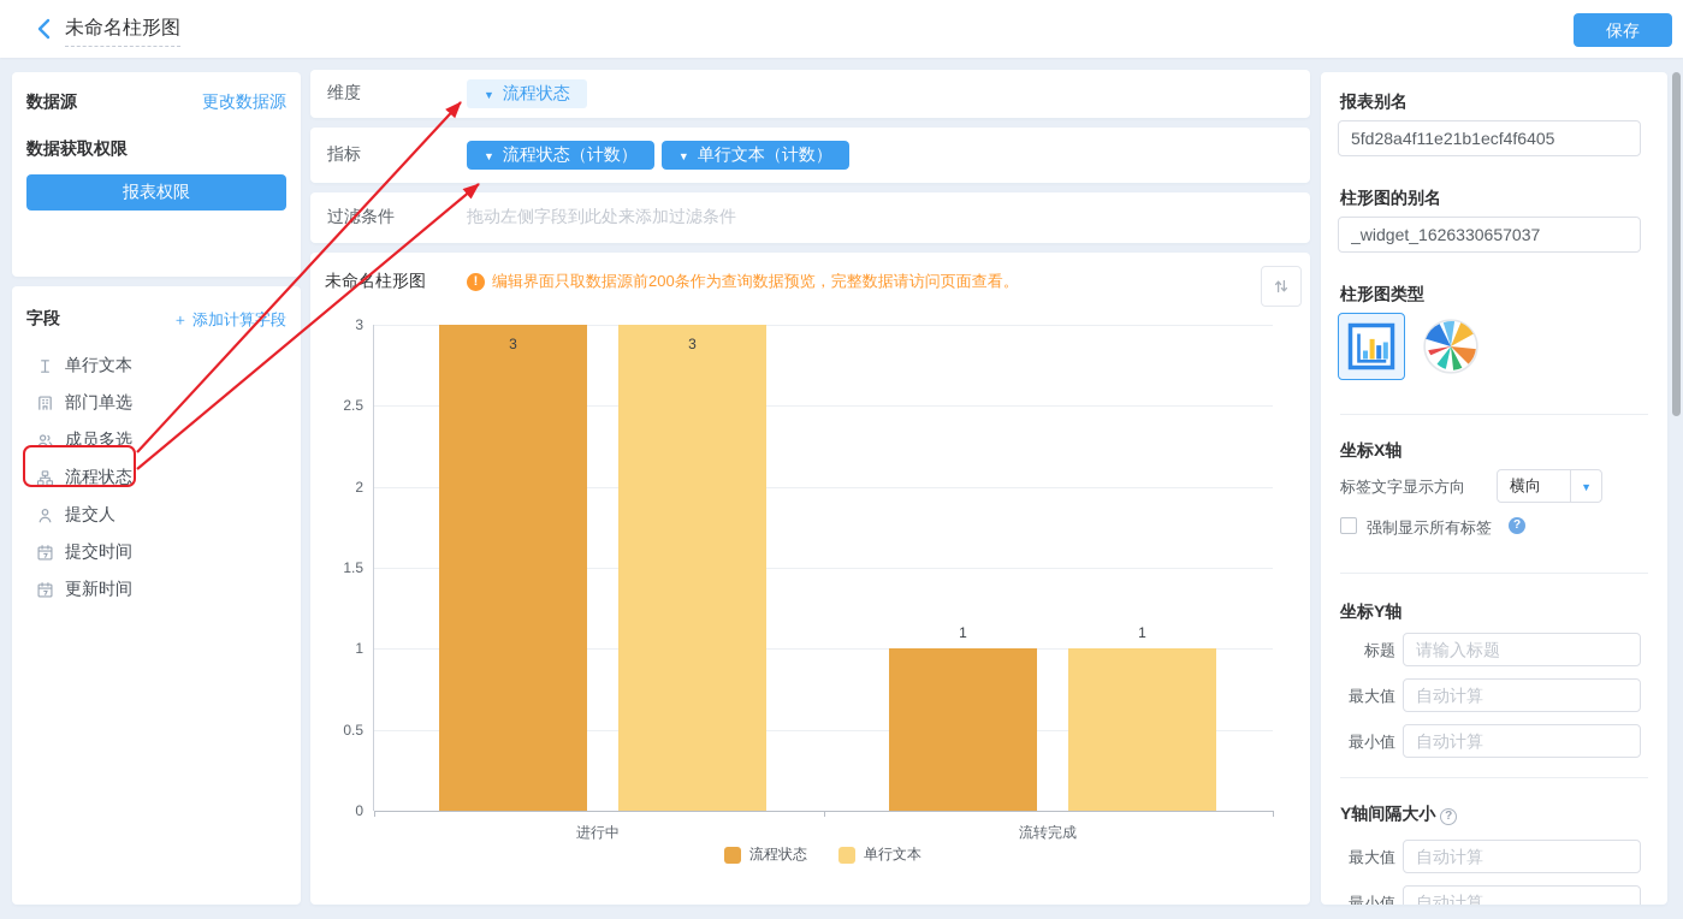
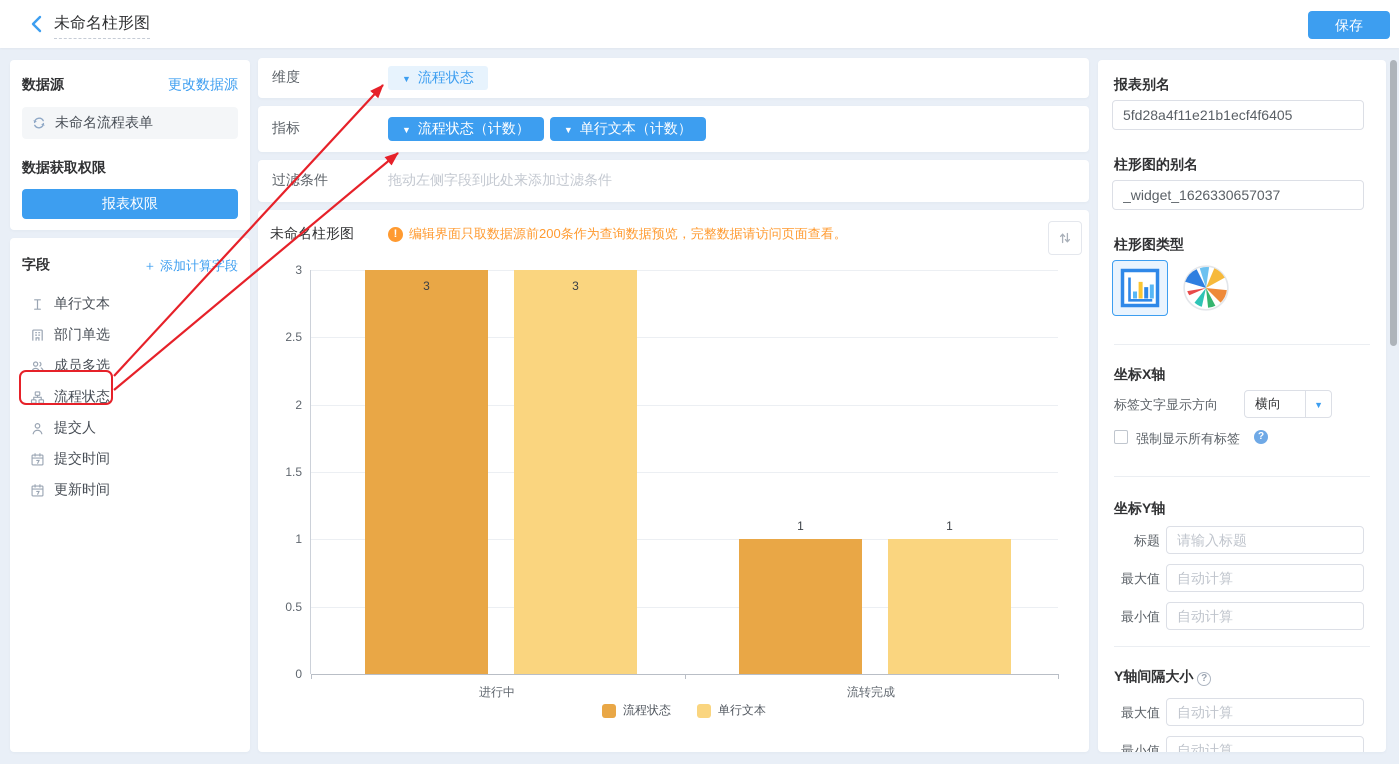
  未命名柱形图
  保存
  数据源
  更改数据源
+ 未命名流程表单
  数据获取权限
  报表权限
  字段
  ＋ 添加计算字段
  单行文本
  部门单选
  成员多选
  流程状态
  提交人
  提交时间
  更新时间
  维度
  ▼
  流程状态
  指标
  ▼
  流程状态（计数）
  ▼
  单行文本（计数）
  过滤条件
  拖动左侧字段到此处来添加过滤条件
  未命名柱形图
  !
  编辑界面只取数据源前200条作为查询数据预览，完整数据请访问页面查看。
  3
  3
  1
  1
  0
  0.5
  1
  1.5
  2
  2.5
  3
  进行中
  流转完成
  流程状态
  单行文本
  报表别名
  5fd28a4f11e21b1ecf4f6405
  柱形图的别名
  _widget_1626330657037
  柱形图类型
  坐标X轴
  标签文字显示方向
  横向
  ▼
  强制显示所有标签
  ?
  坐标Y轴
  标题
  请输入标题
  最大值
  自动计算
  最小值
  自动计算
  Y轴间隔大小 ?
  最大值
  自动计算
  最小值
  自动计算
